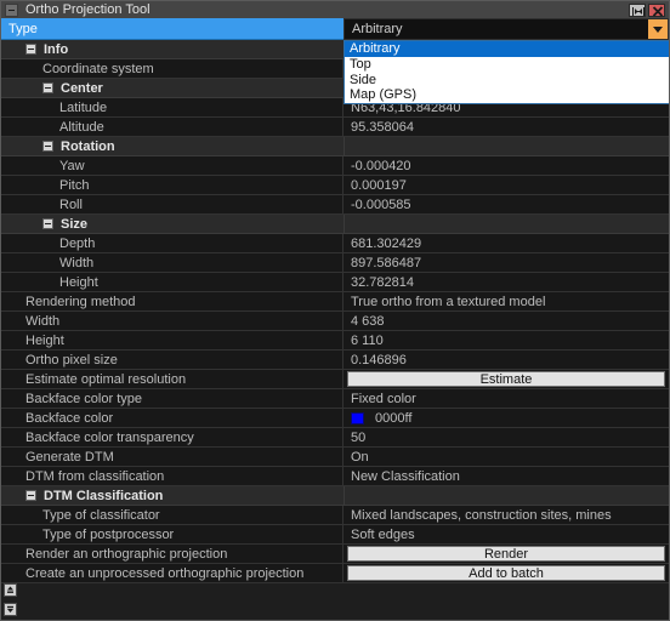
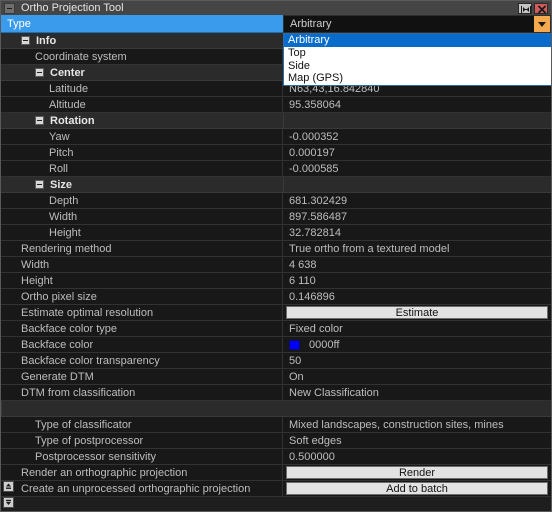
  Ortho Projection Tool
  Type
  Arbitrary
  Info
  Coordinate system
  Center
  Latitude
  N63,43,16.842840
  Altitude
  95.358064
  Rotation
  Yaw
- -0.000420
+ -0.000352
  Pitch
  0.000197
  Roll
  -0.000585
  Size
  Depth
  681.302429
  Width
  897.586487
  Height
  32.782814
  Rendering method
  True ortho from a textured model
  Width
  4 638
  Height
  6 110
  Ortho pixel size
  0.146896
  Estimate optimal resolution
  Estimate
  Backface color type
  Fixed color
  Backface color
  0000ff
  Backface color transparency
  50
  Generate DTM
  On
  DTM from classification
  New Classification
- DTM Classification
  Type of classificator
  Mixed landscapes, construction sites, mines
  Type of postprocessor
  Soft edges
+ Postprocessor sensitivity
+ 0.500000
  Render an orthographic projection
  Render
  Create an unprocessed orthographic projection
  Add to batch
  Arbitrary
  Top
  Side
  Map (GPS)
